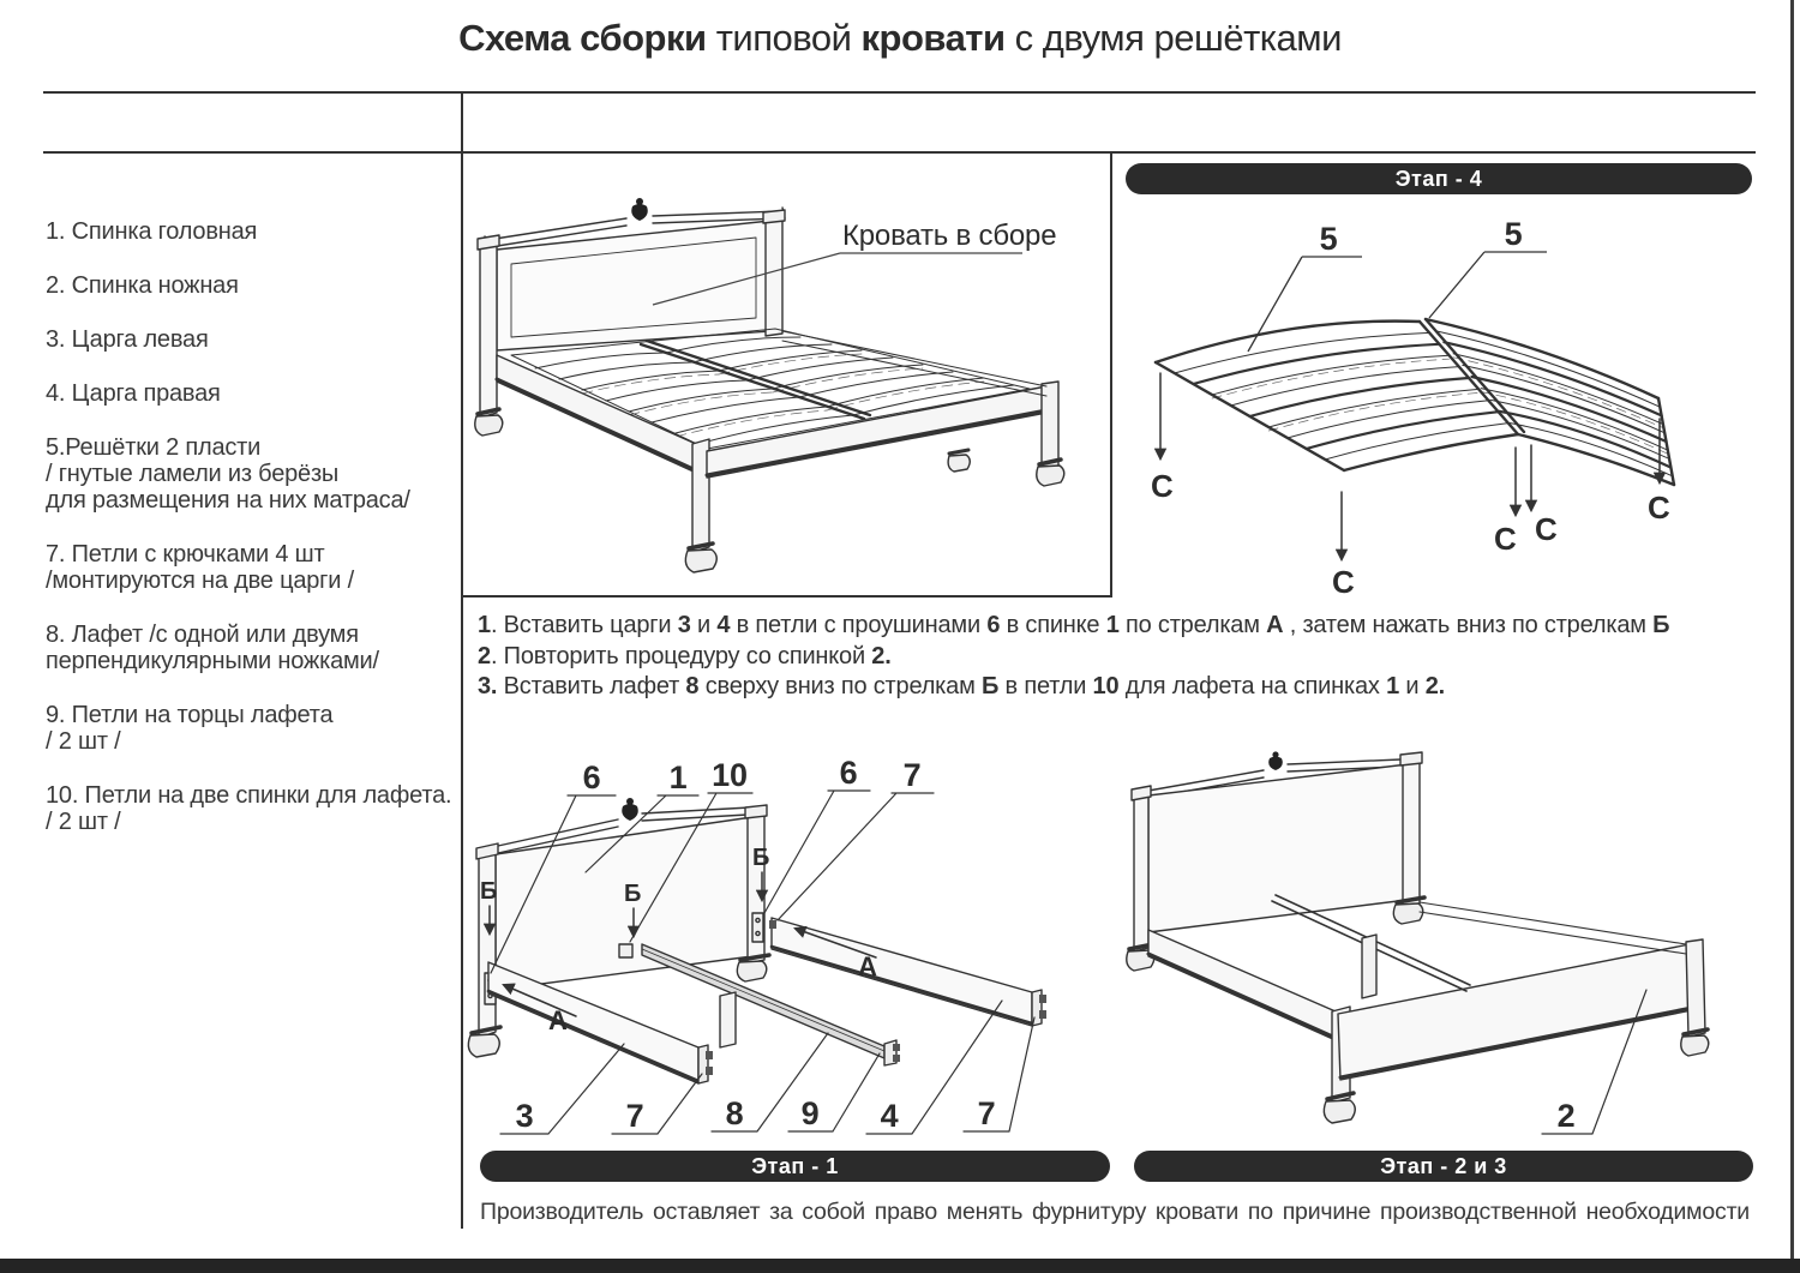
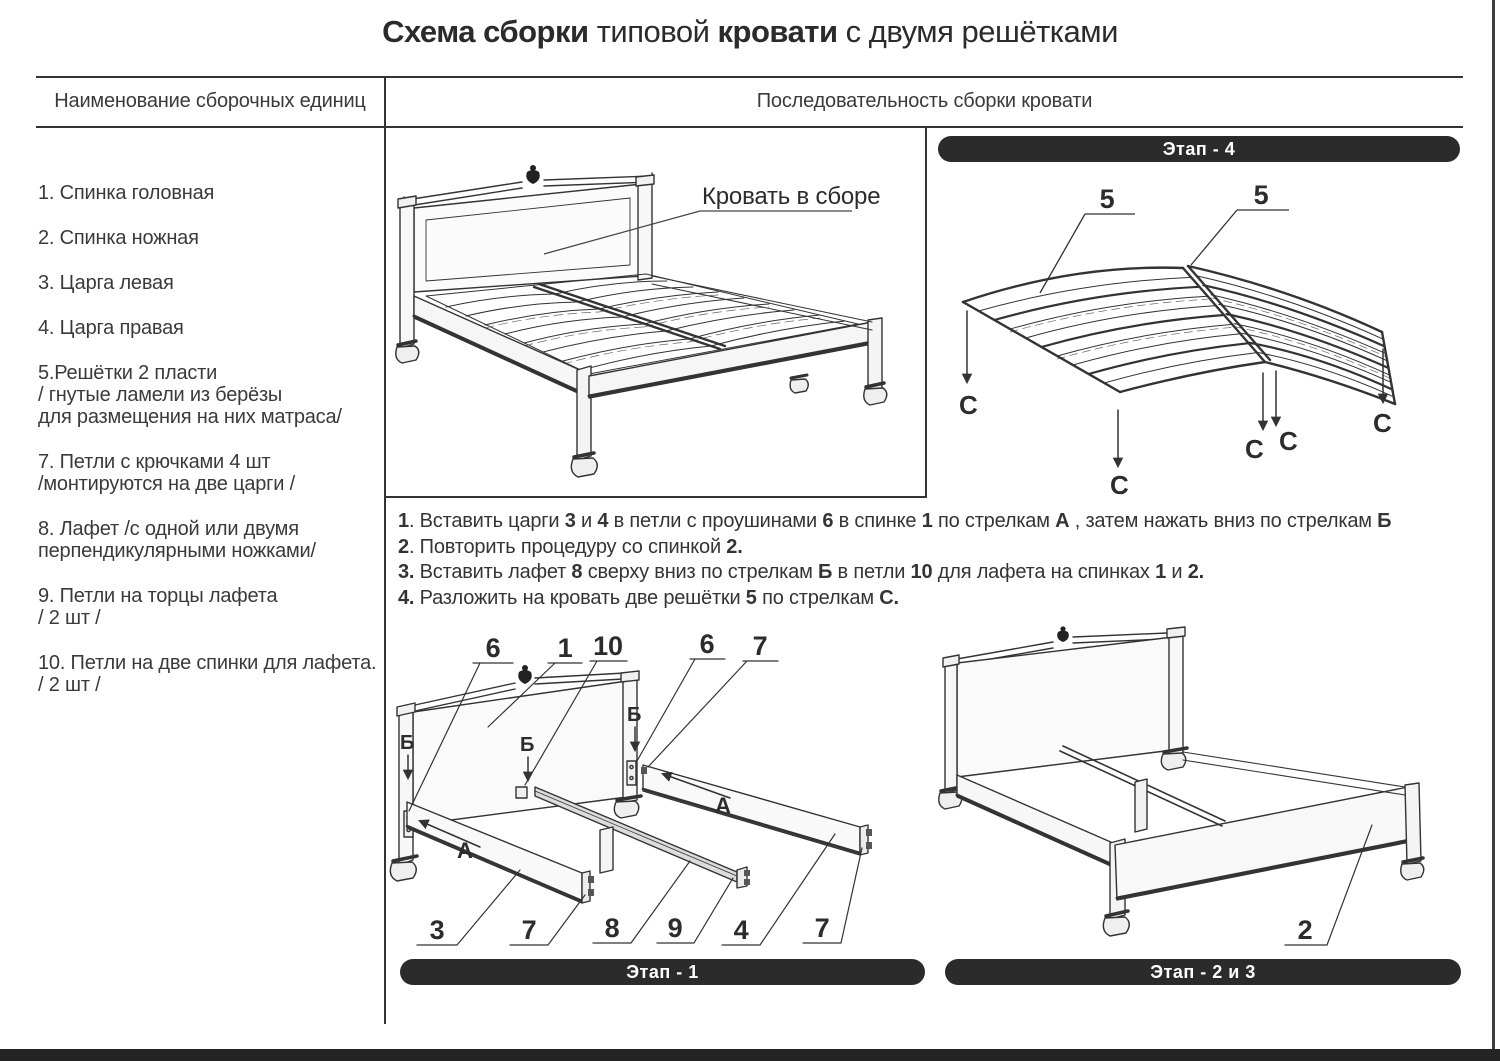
  Схема сборки типовой кровати с двумя решётками
+ Наименование сборочных единиц
+ Последовательность сборки кровати
  1. Спинка головная
  2. Спинка ножная
  3. Царга левая
  4. Царга правая
  5.Решётки 2 пласти
  / гнутые ламели из берёзы
  для размещения на них матраса/
  7. Петли с крючками 4 шт
  /монтируются на две царги /
  8. Лафет /с одной или двумя
  перпендикулярными ножками/
  9. Петли на торцы лафета
  / 2 шт /
  10. Петли на две спинки для лафета.
  / 2 шт /
  Кровать в сборе
  Этап - 4
  С
  С
  С
  С
  С
  5
  5
  1. Вставить царги 3 и 4 в петли с проушинами 6 в спинке 1 по стрелкам А , затем нажать вниз по стрелкам Б
  2. Повторить процедуру со спинкой 2.
  3. Вставить лафет 8 сверху вниз по стрелкам Б в петли 10 для лафета на спинках 1 и 2.
+ 4. Разложить на кровать две решётки 5 по стрелкам С.
  Б
  Б
  Б
  А
  А
  6
  1
  10
  6
  7
  3
  7
  8
  9
  4
  7
  Этап - 1
  2
  Этап - 2 и 3
- Производитель оставляет за собой право менять фурнитуру кровати по причине производственной необходимости
